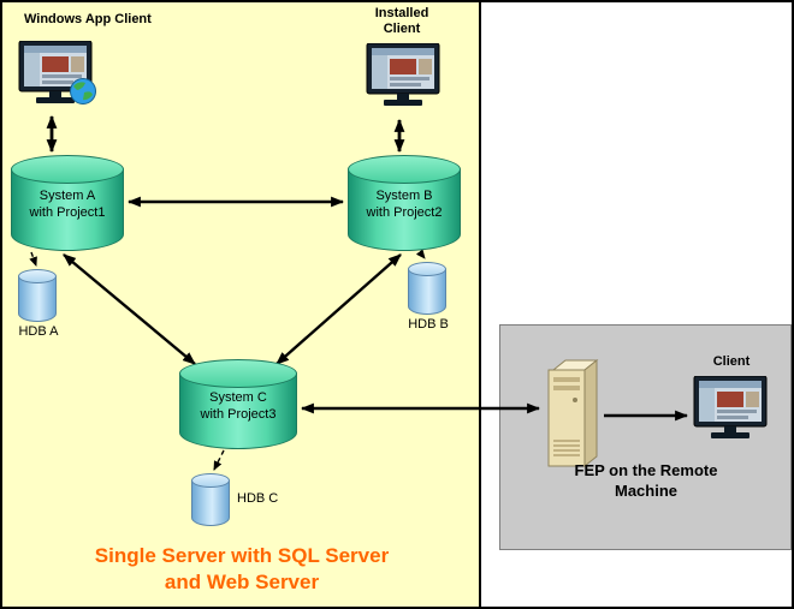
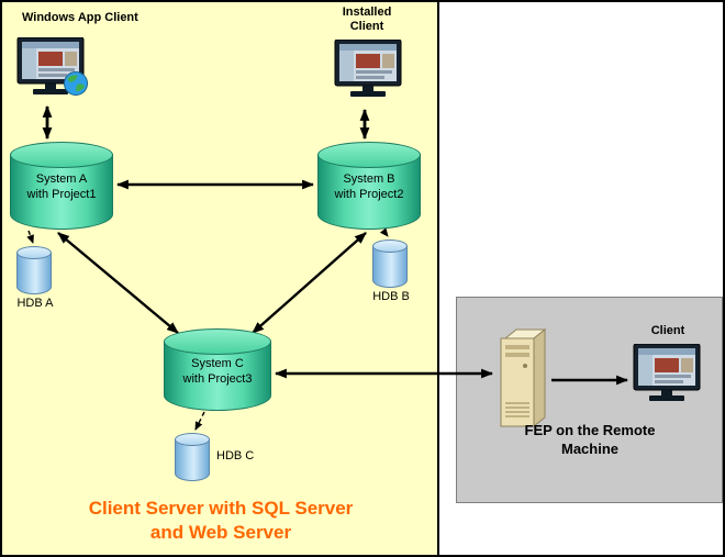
  Windows App Client
  Installed
  Client
  System A
  with Project1
  System B
  with Project2
  System C
  with Project3
  HDB A
  HDB B
  HDB C
  Client
  FEP on the Remote
  Machine
- Single Server with SQL Server
+ Client Server with SQL Server
  and Web Server
